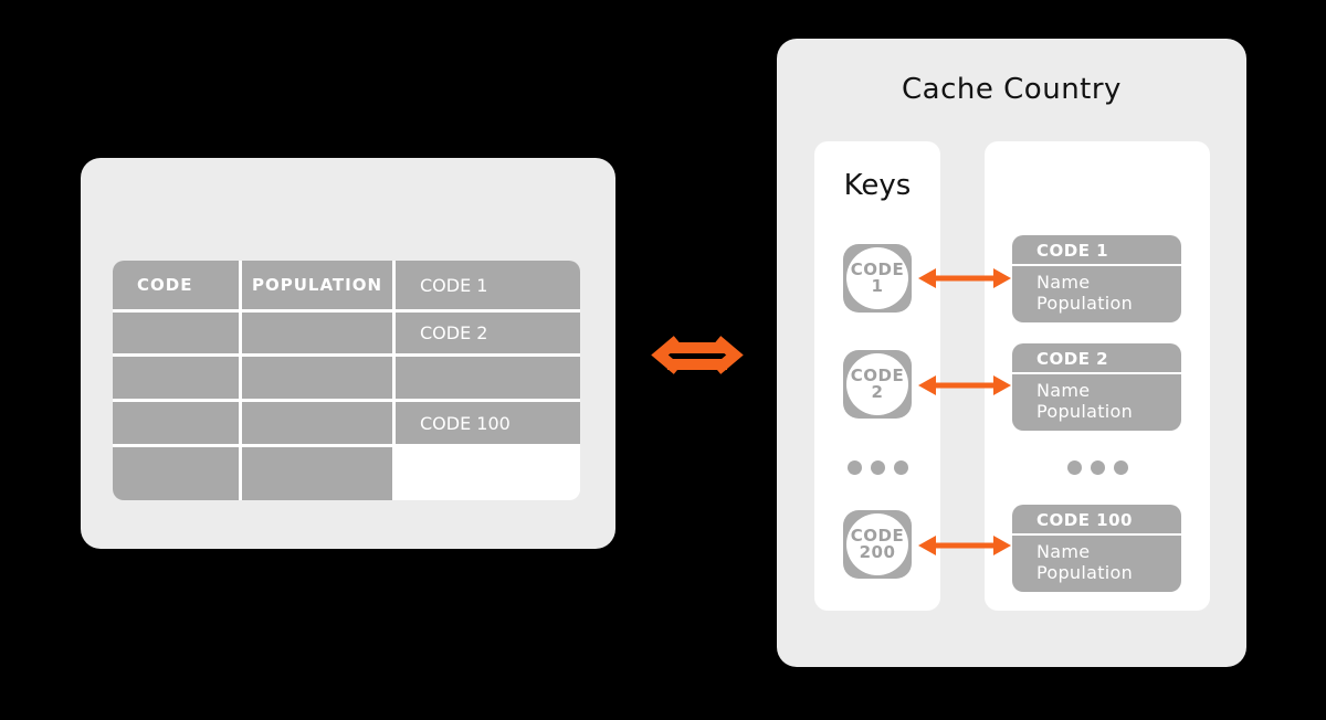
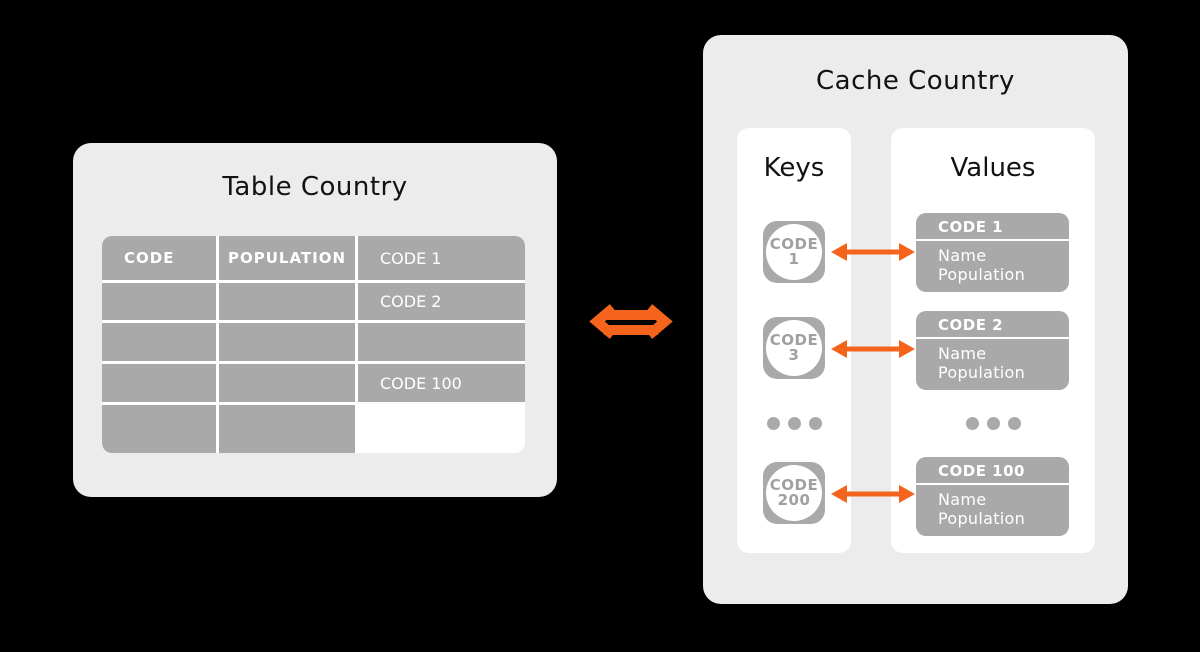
+ Table Country
  CODE
  POPULATION
  CODE 1
  CODE 2
  CODE 100
  Cache Country
  Keys
  CODE
  1
  CODE
- 2
+ 3
  CODE
  200
+ Values
  CODE 1
  Name
  Population
  CODE 2
  Name
  Population
  CODE 100
  Name
  Population
